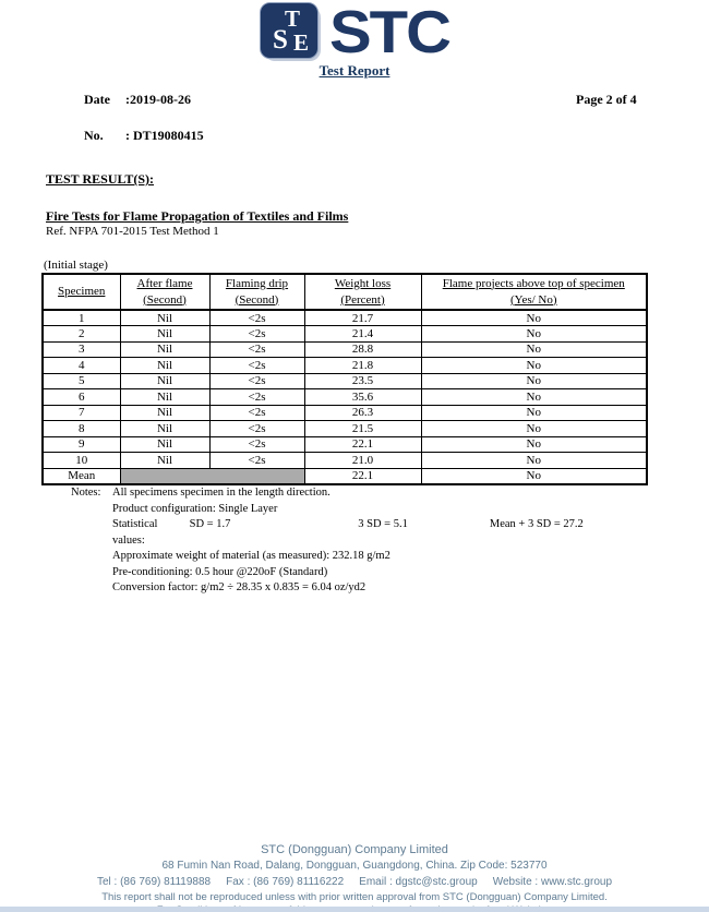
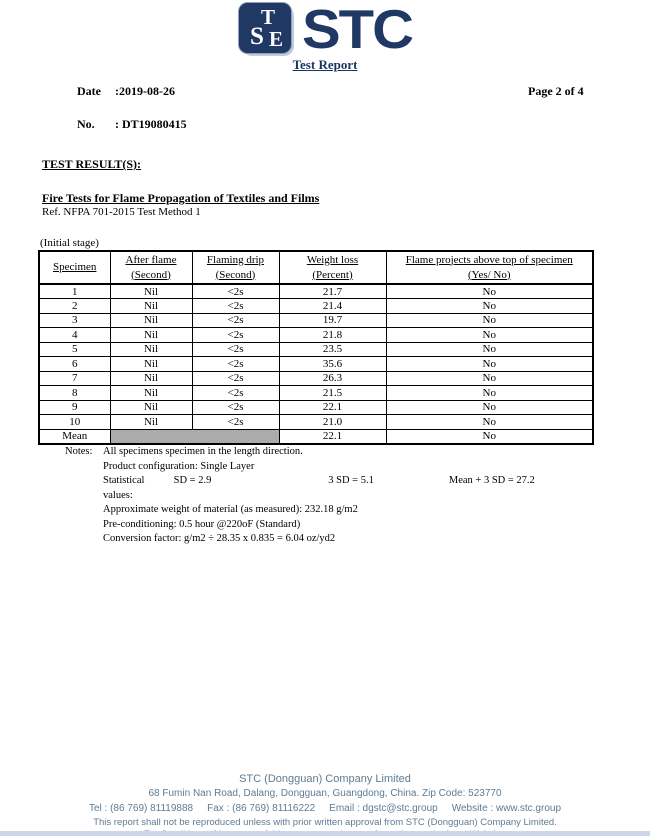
  T
  S
  E
  STC
  Test Report
  Date :2019-08-26
  Page 2 of 4
  No. : DT19080415
  TEST RESULT(S):
  Fire Tests for Flame Propagation of Textiles and Films
  Ref. NFPA 701-2015 Test Method 1
  (Initial stage)
  Specimen	After flame (Second)	Flaming drip (Second)	Weight loss (Percent)	Flame projects above top of specimen (Yes/ No)
  1	Nil	<2s	21.7	No
  2	Nil	<2s	21.4	No
- 3	Nil	<2s	28.8	No
+ 3	Nil	<2s	19.7	No
  4	Nil	<2s	21.8	No
  5	Nil	<2s	23.5	No
  6	Nil	<2s	35.6	No
  7	Nil	<2s	26.3	No
  8	Nil	<2s	21.5	No
  9	Nil	<2s	22.1	No
  10	Nil	<2s	21.0	No
  Mean			22.1	No
  Notes:
  All specimens specimen in the length direction.
  Product configuration: Single Layer
- Statistical values: SD = 1.7 3 SD = 5.1 Mean + 3 SD = 27.2
+ Statistical values: SD = 2.9 3 SD = 5.1 Mean + 3 SD = 27.2
  Approximate weight of material (as measured): 232.18 g/m2
  Pre-conditioning: 0.5 hour @220oF (Standard)
  Conversion factor: g/m2 ÷ 28.35 x 0.835 = 6.04 oz/yd2
  STC (Dongguan) Company Limited
  68 Fumin Nan Road, Dalang, Dongguan, Guangdong, China. Zip Code: 523770
  Tel : (86 769) 81119888
  Fax : (86 769) 81116222
  Email : dgstc@stc.group
  Website : www.stc.group
  This report shall not be reproduced unless with prior written approval from STC (Dongguan) Company Limited.
